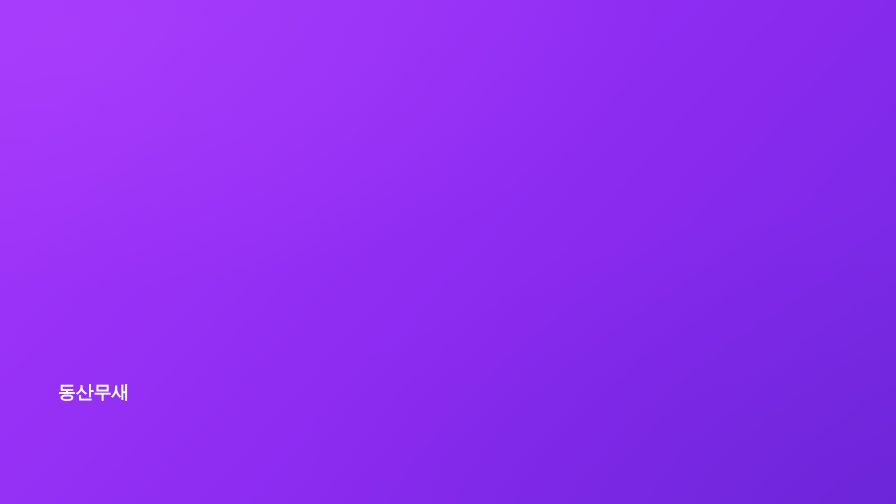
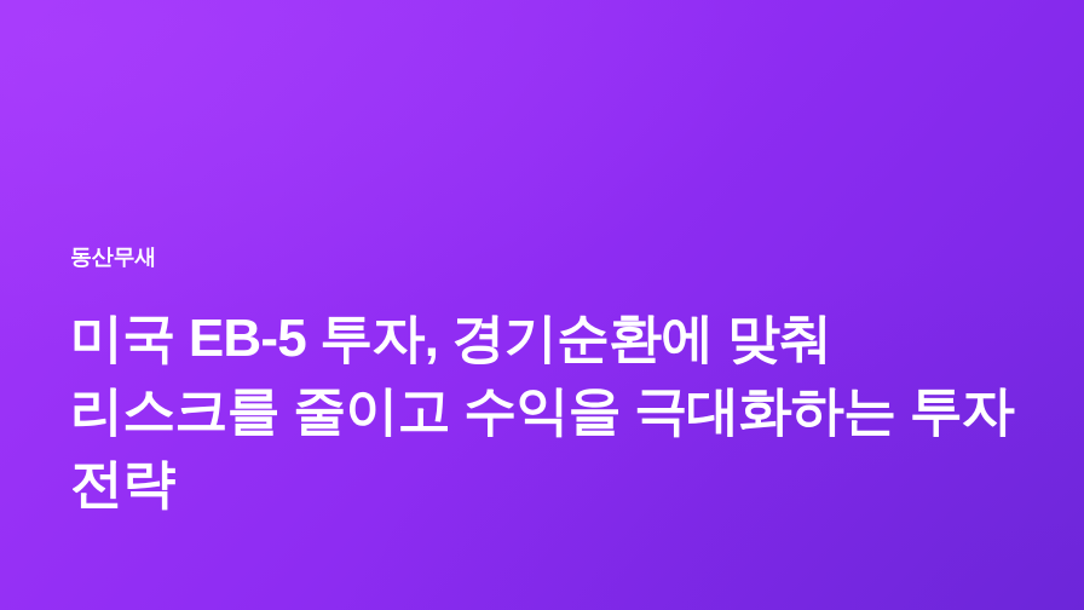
  동산무새
+ 미국 EB-5 투자, 경기순환에 맞춰 리스크를 줄이고 수익을 극대화하는 투자 전략
